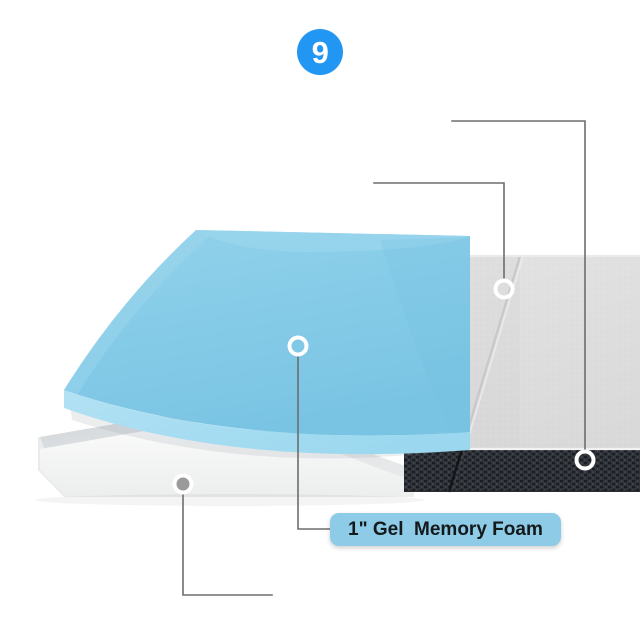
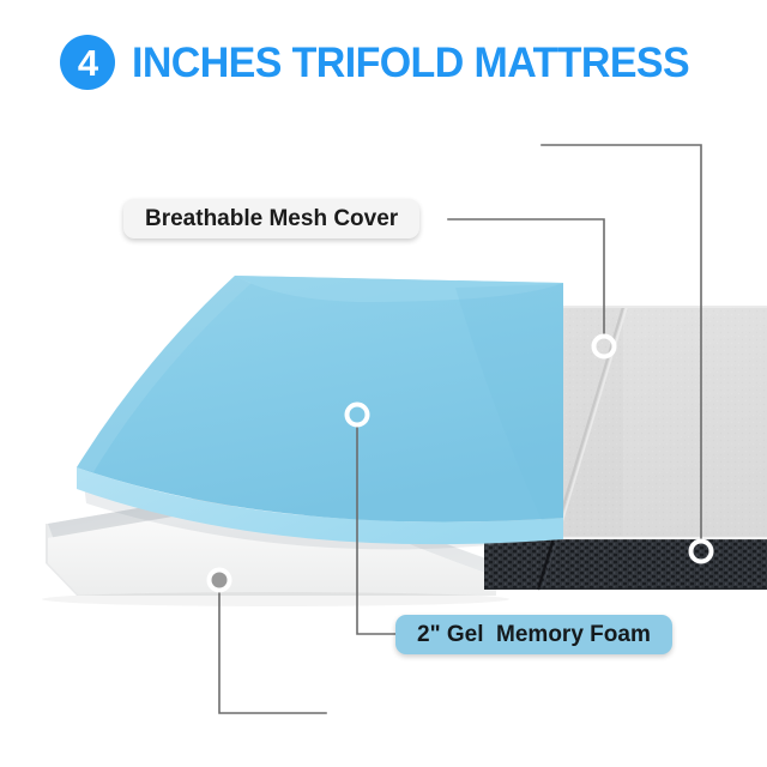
- 9
+ 4
+ INCHES TRIFOLD MATTRESS
+ Breathable Mesh Cover
- 1" Gel Memory Foam
+ 2" Gel Memory Foam
